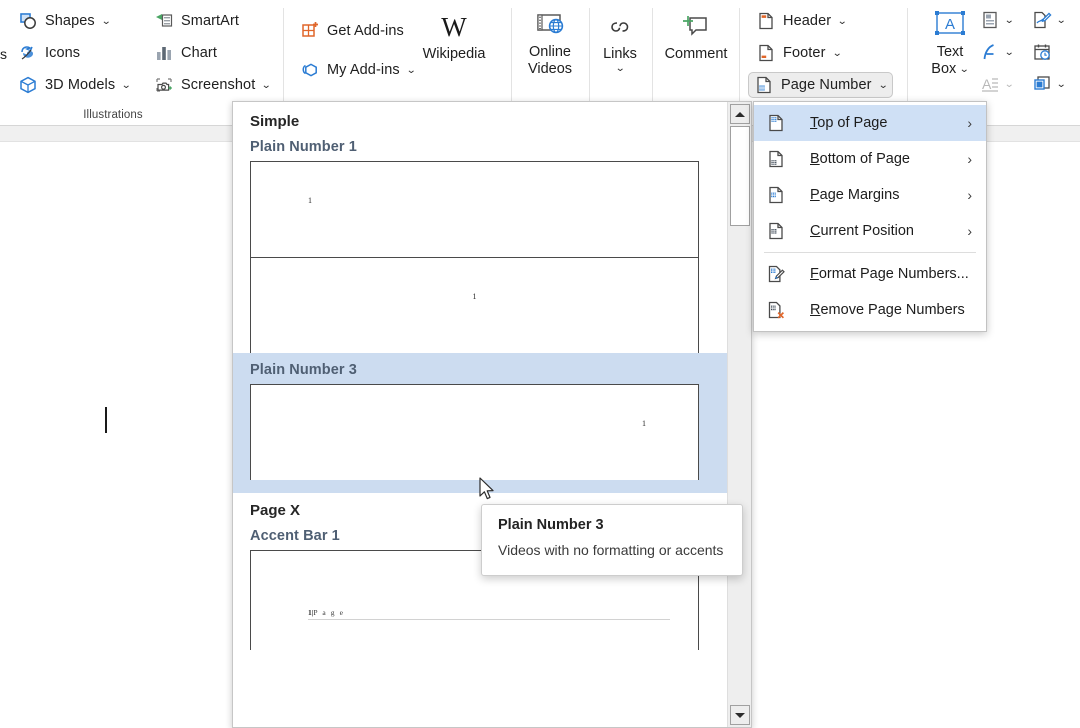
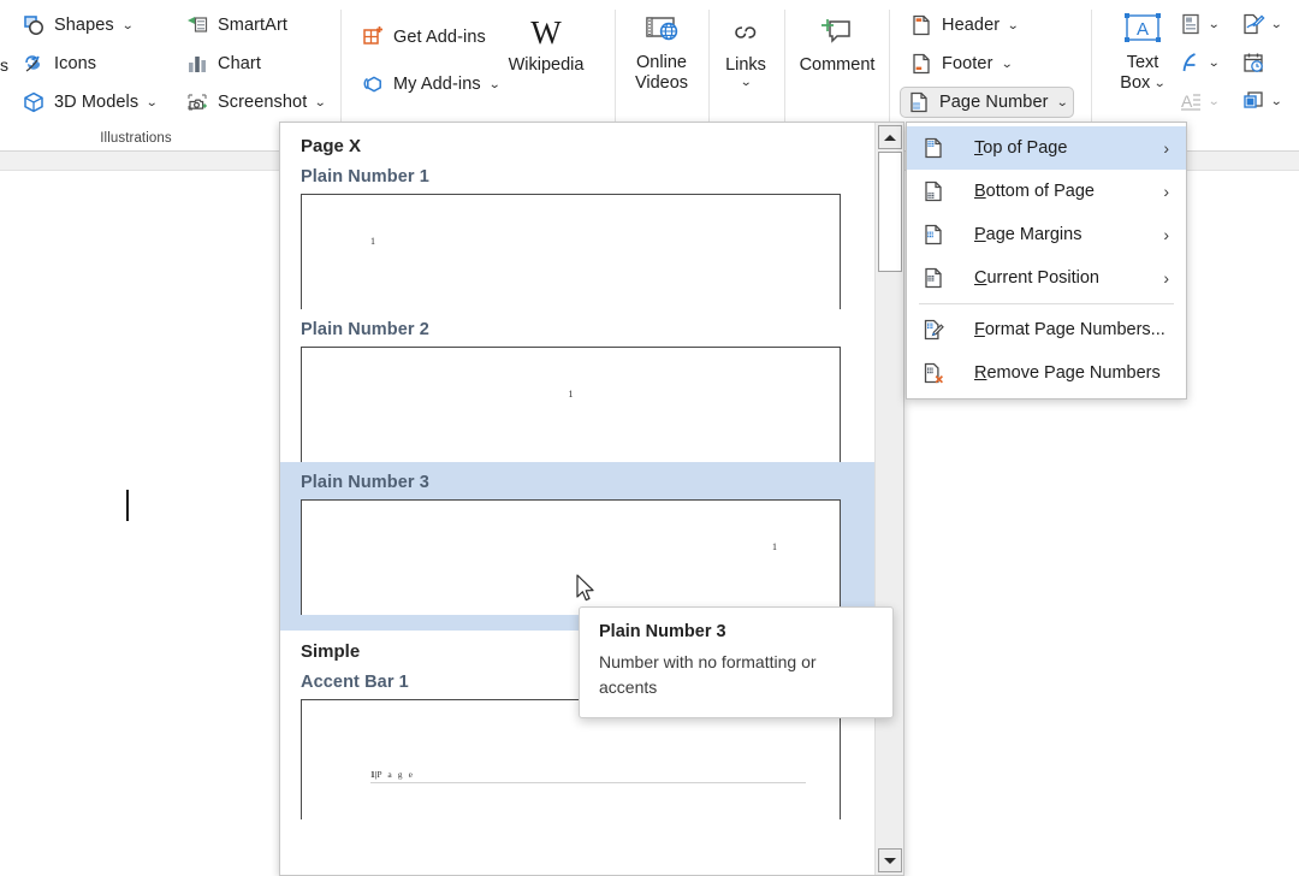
  s
  Shapes
  ⌄
  Icons
  3D Models
  ⌄
  SmartArt
  Chart
  Screenshot
  ⌄
  Illustrations
  Get Add-ins
  My Add-ins
  ⌄
  W
  Wikipedia
  Online
  Videos
  Links
  ⌄
  Comment
  Header
  ⌄
  Footer
  ⌄
  Page Number
  ⌄
  A
  Text
  Box
  ⌄
  ⌄
  ⌄
  A
  ⌄
  ⌄
  ⌄
- Simple
+ Page X
  Plain Number 1
  1
+ Plain Number 2
  1
  Plain Number 3
  1
- Page X
+ Simple
  Accent Bar 1
  1|P a g e
  Top of Page
  ›
  Bottom of Page
  ›
  Page Margins
  ›
  Current Position
  ›
  Format Page Numbers...
  Remove Page Numbers
  Plain Number 3
- Videos with no formatting or accents
+ Number with no formatting or accents
